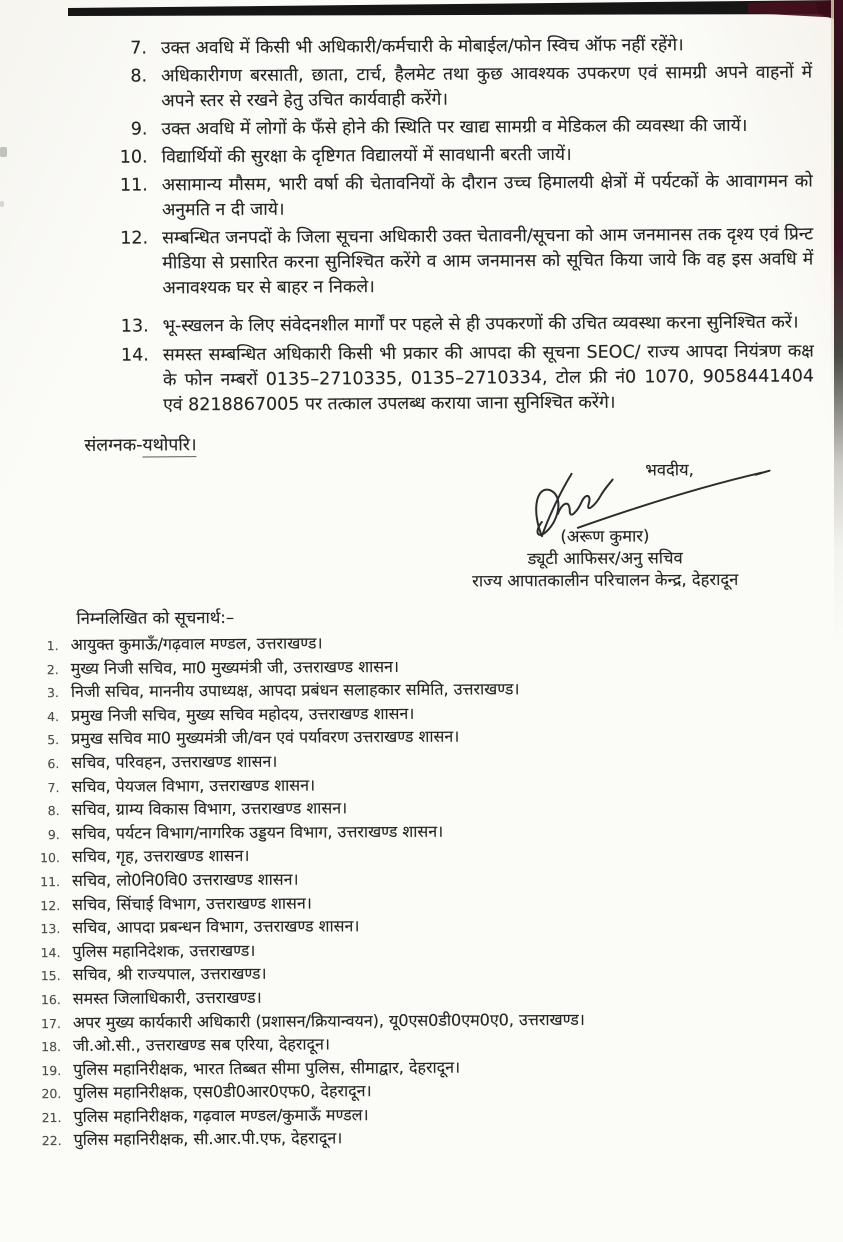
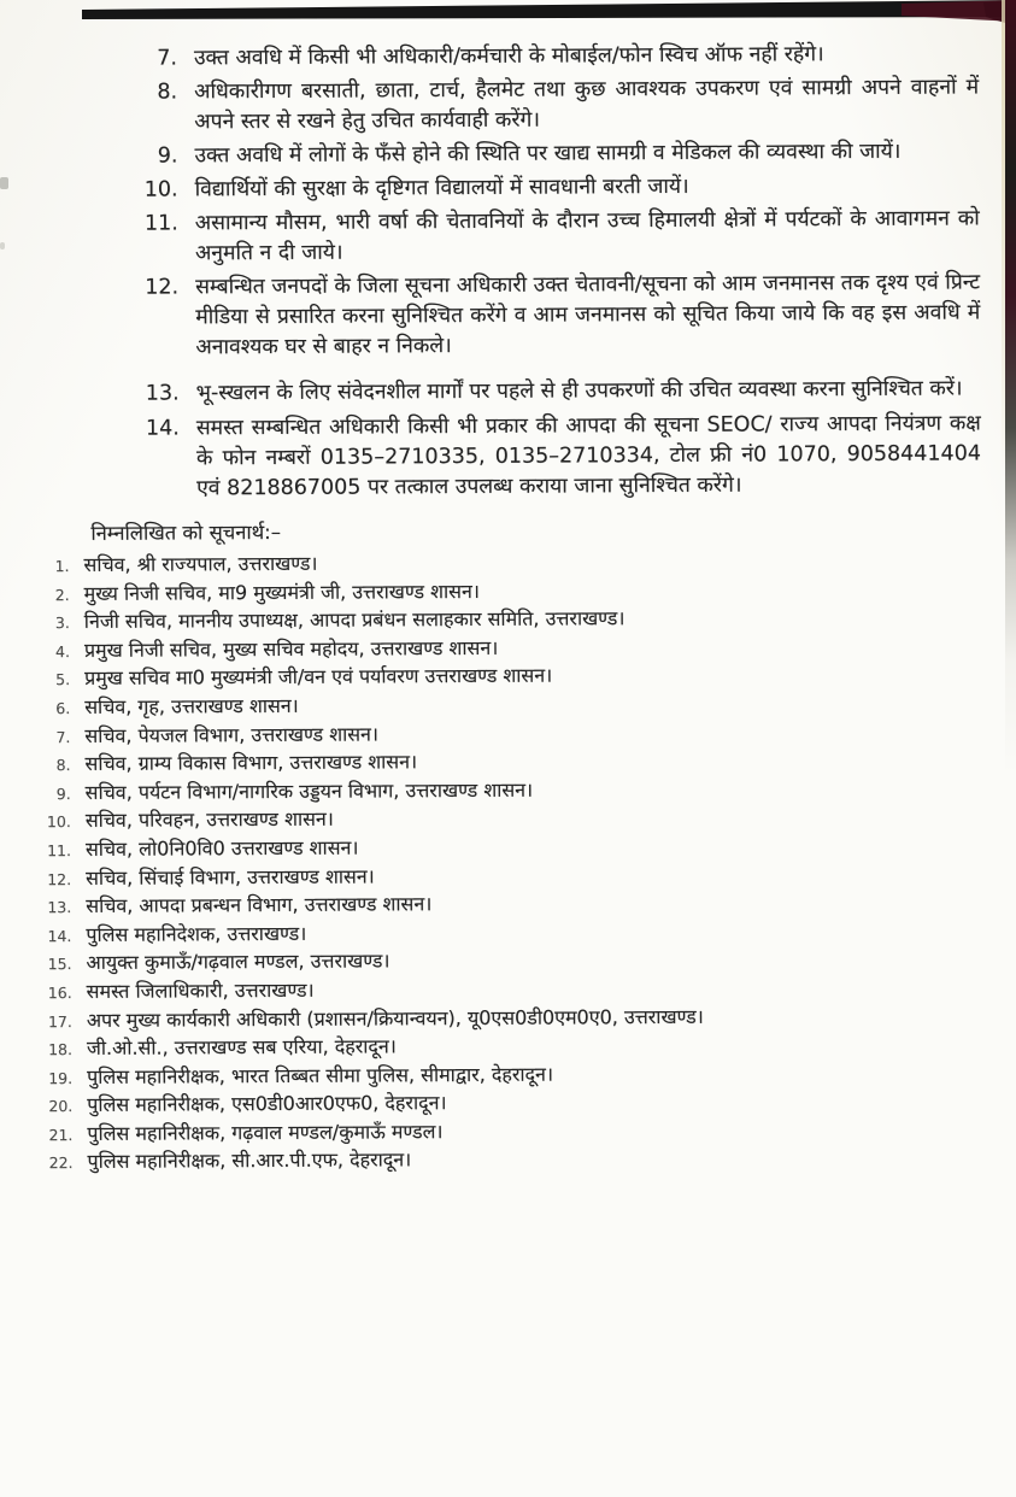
  7.
  उक्त अवधि में किसी भी अधिकारी/कर्मचारी के मोबाईल/फोन स्विच ऑफ नहीं रहेंगे।
  8.
  अधिकारीगण बरसाती, छाता, टार्च, हैलमेट तथा कुछ आवश्यक उपकरण एवं सामग्री अपने वाहनों में अपने स्तर से रखने हेतु उचित कार्यवाही करेंगे।
  9.
  उक्त अवधि में लोगों के फँसे होने की स्थिति पर खाद्य सामग्री व मेडिकल की व्यवस्था की जायें।
  10.
  विद्यार्थियों की सुरक्षा के दृष्टिगत विद्यालयों में सावधानी बरती जायें।
  11.
  असामान्य मौसम, भारी वर्षा की चेतावनियों के दौरान उच्च हिमालयी क्षेत्रों में पर्यटकों के आवागमन को अनुमति न दी जाये।
  12.
  सम्बन्धित जनपदों के जिला सूचना अधिकारी उक्त चेतावनी/सूचना को आम जनमानस तक दृश्य एवं प्रिन्ट मीडिया से प्रसारित करना सुनिश्चित करेंगे व आम जनमानस को सूचित किया जाये कि वह इस अवधि में अनावश्यक घर से बाहर न निकले।
  13.
  भू-स्खलन के लिए संवेदनशील मार्गों पर पहले से ही उपकरणों की उचित व्यवस्था करना सुनिश्चित करें।
  14.
  समस्त सम्बन्धित अधिकारी किसी भी प्रकार की आपदा की सूचना SEOC/ राज्य आपदा नियंत्रण कक्ष के फोन नम्बरों 0135–2710335, 0135–2710334, टोल फ्री नं0 1070, 9058441404 एवं 8218867005 पर तत्काल उपलब्ध कराया जाना सुनिश्चित करेंगे।
- संलग्नक-यथोपरि।
- भवदीय,
- (अरूण कुमार)
- ड्यूटी आफिसर/अनु सचिव
- राज्य आपातकालीन परिचालन केन्द्र, देहरादून
  निम्नलिखित को सूचनार्थ:–
  1.
- आयुक्त कुमाऊँ/गढ़वाल मण्डल, उत्तराखण्ड।
+ सचिव, श्री राज्यपाल, उत्तराखण्ड।
  2.
- मुख्य निजी सचिव, मा0 मुख्यमंत्री जी, उत्तराखण्ड शासन।
+ मुख्य निजी सचिव, मा9 मुख्यमंत्री जी, उत्तराखण्ड शासन।
  3.
  निजी सचिव, माननीय उपाध्यक्ष, आपदा प्रबंधन सलाहकार समिति, उत्तराखण्ड।
  4.
  प्रमुख निजी सचिव, मुख्य सचिव महोदय, उत्तराखण्ड शासन।
  5.
  प्रमुख सचिव मा0 मुख्यमंत्री जी/वन एवं पर्यावरण उत्तराखण्ड शासन।
  6.
- सचिव, परिवहन, उत्तराखण्ड शासन।
+ सचिव, गृह, उत्तराखण्ड शासन।
  7.
  सचिव, पेयजल विभाग, उत्तराखण्ड शासन।
  8.
  सचिव, ग्राम्य विकास विभाग, उत्तराखण्ड शासन।
  9.
  सचिव, पर्यटन विभाग/नागरिक उड्डयन विभाग, उत्तराखण्ड शासन।
  10.
- सचिव, गृह, उत्तराखण्ड शासन।
+ सचिव, परिवहन, उत्तराखण्ड शासन।
  11.
  सचिव, लो0नि0वि0 उत्तराखण्ड शासन।
  12.
  सचिव, सिंचाई विभाग, उत्तराखण्ड शासन।
  13.
  सचिव, आपदा प्रबन्धन विभाग, उत्तराखण्ड शासन।
  14.
  पुलिस महानिदेशक, उत्तराखण्ड।
  15.
- सचिव, श्री राज्यपाल, उत्तराखण्ड।
+ आयुक्त कुमाऊँ/गढ़वाल मण्डल, उत्तराखण्ड।
  16.
  समस्त जिलाधिकारी, उत्तराखण्ड।
  17.
  अपर मुख्य कार्यकारी अधिकारी (प्रशासन/क्रियान्वयन), यू0एस0डी0एम0ए0, उत्तराखण्ड।
  18.
  जी.ओ.सी., उत्तराखण्ड सब एरिया, देहरादून।
  19.
  पुलिस महानिरीक्षक, भारत तिब्बत सीमा पुलिस, सीमाद्वार, देहरादून।
  20.
  पुलिस महानिरीक्षक, एस0डी0आर0एफ0, देहरादून।
  21.
  पुलिस महानिरीक्षक, गढ़वाल मण्डल/कुमाऊँ मण्डल।
  22.
  पुलिस महानिरीक्षक, सी.आर.पी.एफ, देहरादून।
